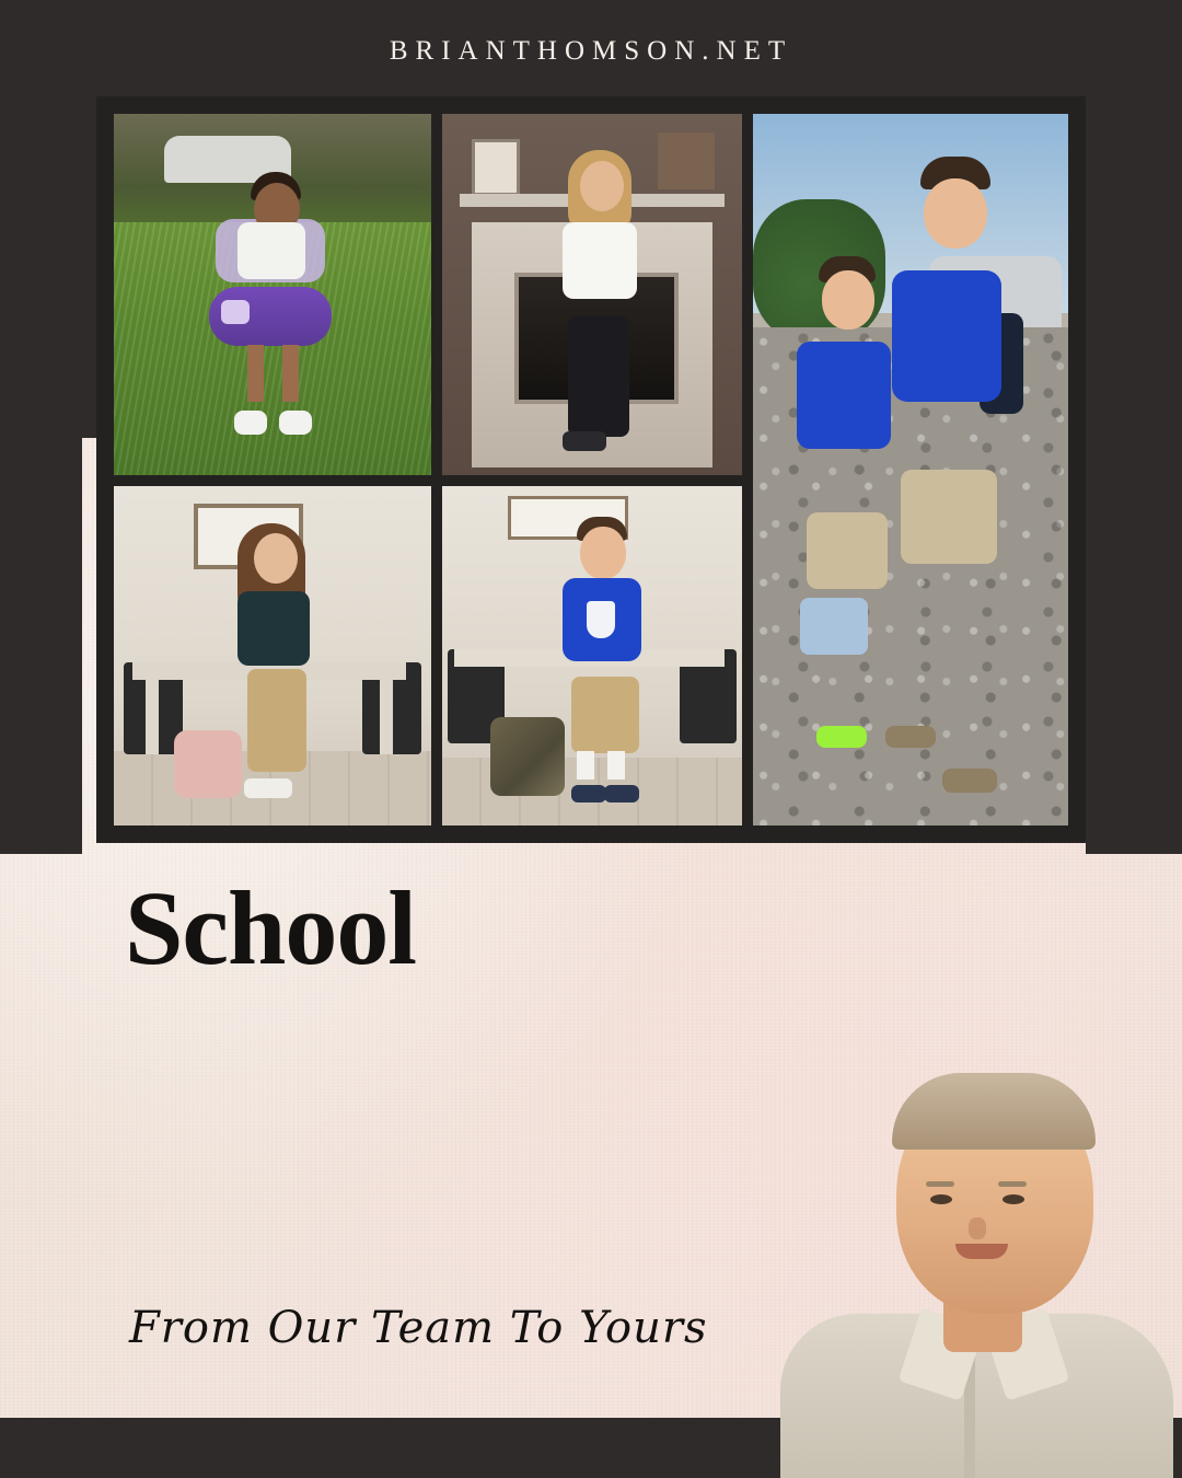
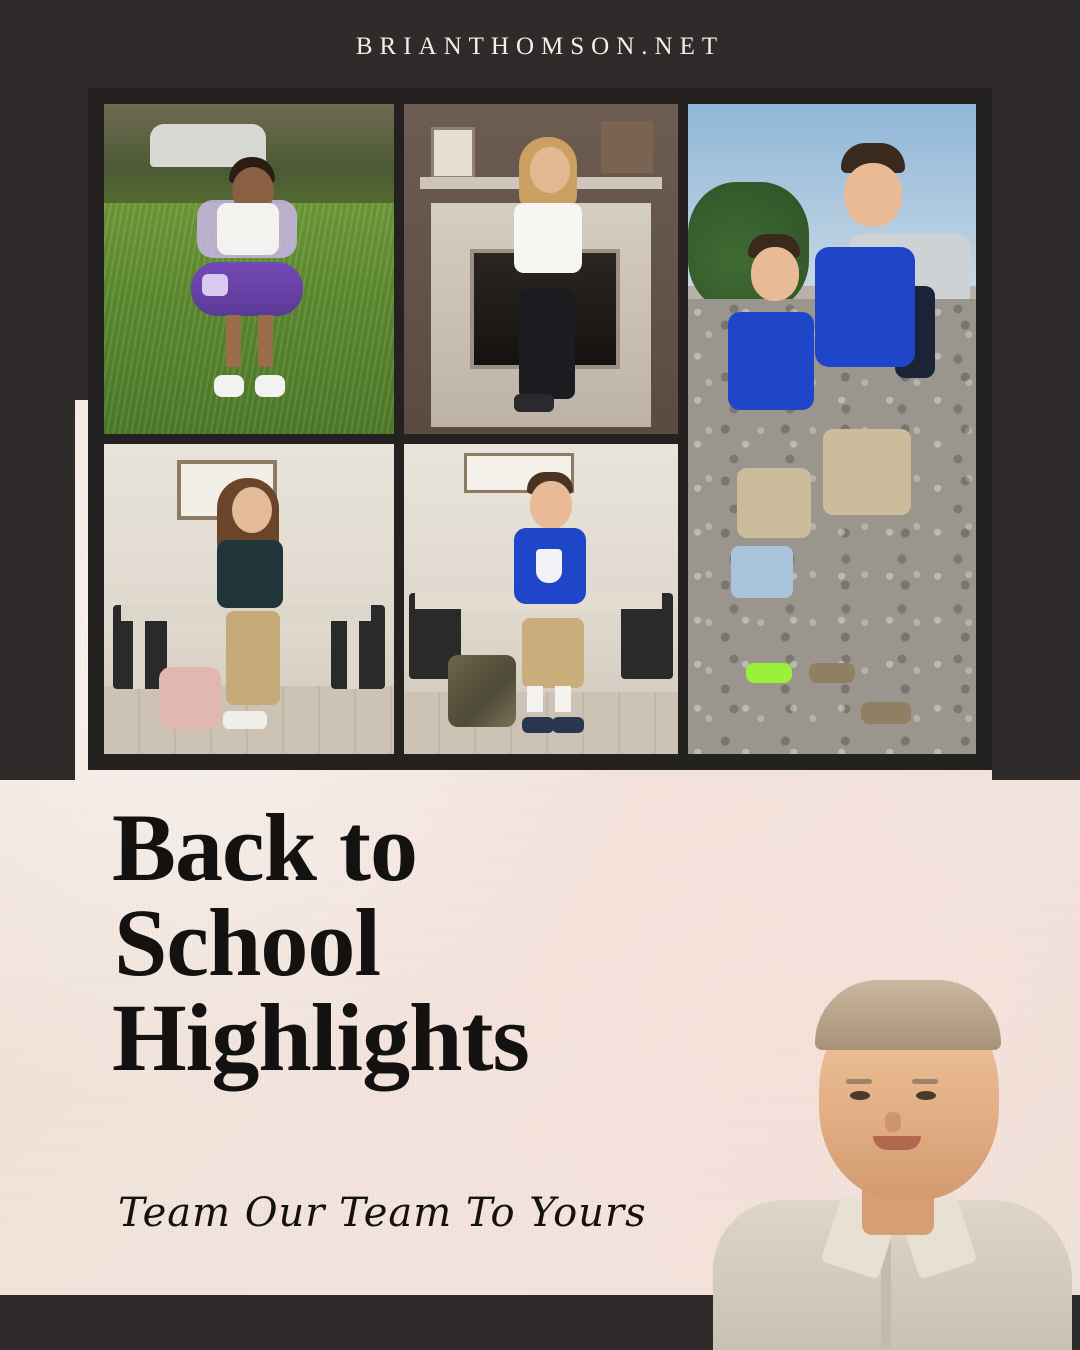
  BRIANTHOMSON.NET
+ Back to
  School
+ Highlights
- From Our Team To Yours
+ Team Our Team To Yours
